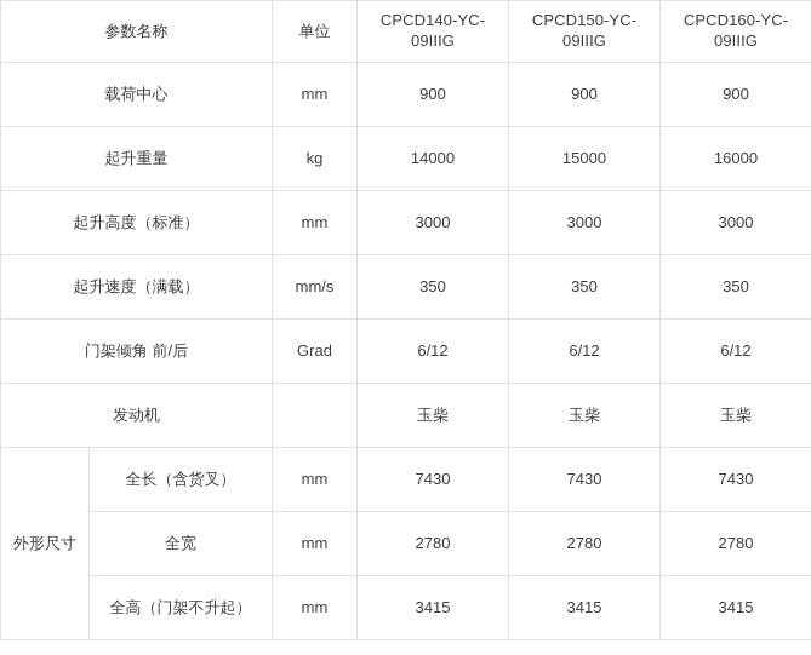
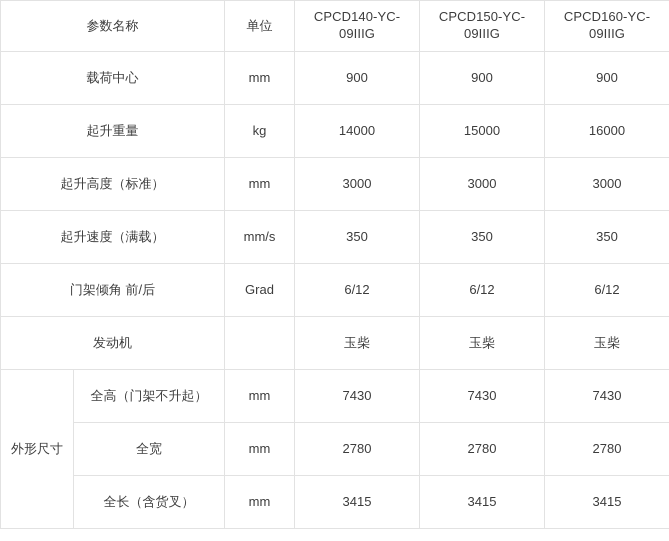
  参数名称	单位	CPCD140-YC-09IIIG	CPCD150-YC-09IIIG	CPCD160-YC-09IIIG
  载荷中心	mm	900	900	900
  起升重量	kg	14000	15000	16000
  起升高度（标准）	mm	3000	3000	3000
  起升速度（满载）	mm/s	350	350	350
  门架倾角 前/后	Grad	6/12	6/12	6/12
  发动机		玉柴	玉柴	玉柴
- 外形尺寸	全长（含货叉）	mm	7430	7430	7430
+ 外形尺寸	全高（门架不升起）	mm	7430	7430	7430
  全宽	mm	2780	2780	2780
- 全高（门架不升起）	mm	3415	3415	3415
+ 全长（含货叉）	mm	3415	3415	3415
